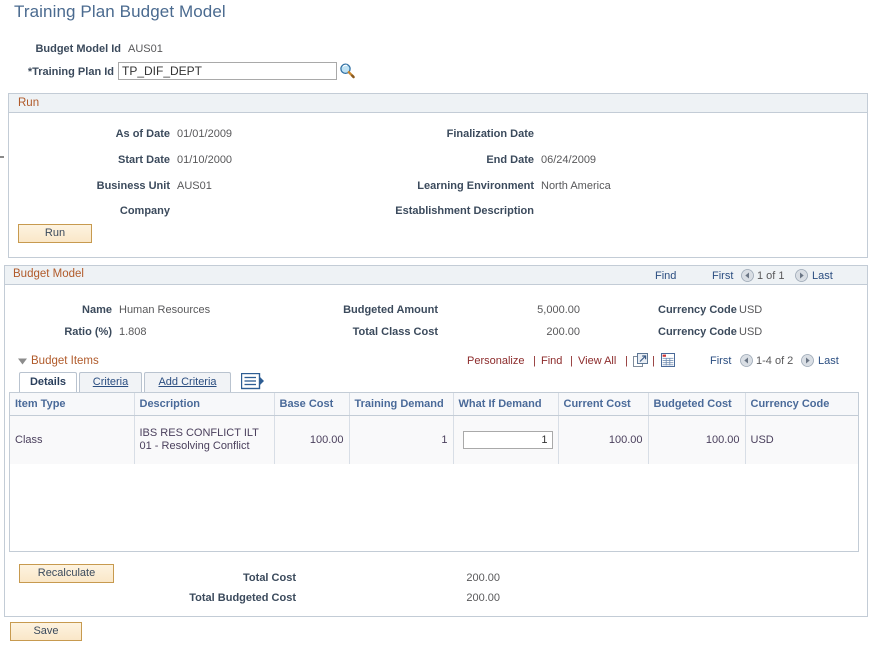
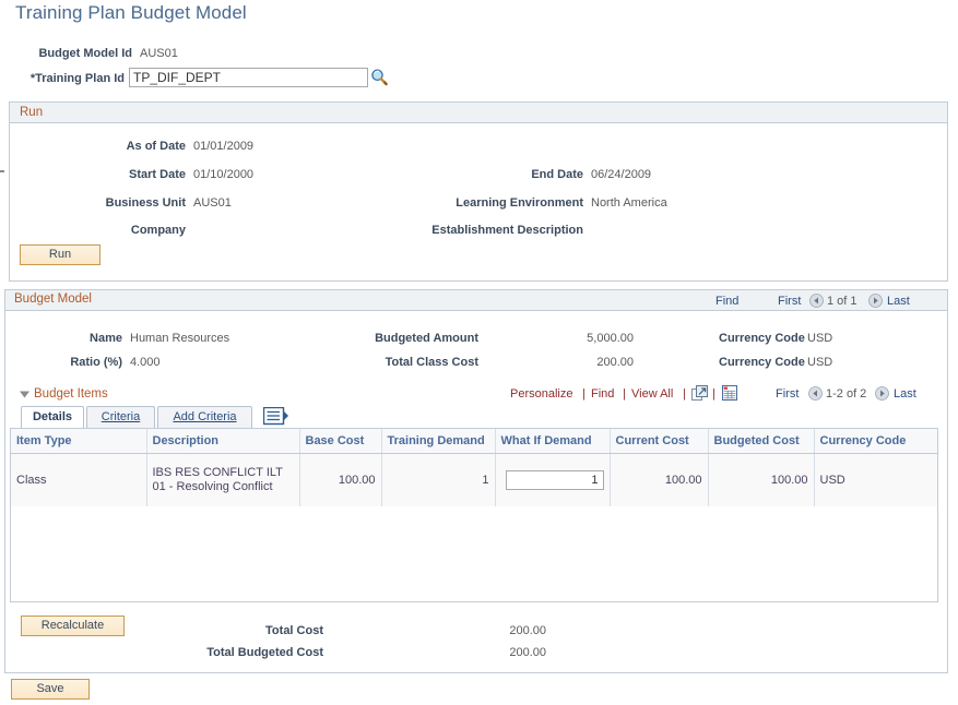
  Training Plan Budget Model
  Budget Model Id
  AUS01
  *Training Plan Id
  TP_DIF_DEPT
  Run
  As of Date
  01/01/2009
  Start Date
  01/10/2000
  Business Unit
  AUS01
  Company
- Finalization Date
  End Date
  06/24/2009
  Learning Environment
  North America
  Establishment Description
  Run
  Budget Model
  Find
  First
  1 of 1
  Last
  Name
  Human Resources
  Ratio (%)
- 1.808
+ 4.000
  Budgeted Amount
  5,000.00
  Total Class Cost
  200.00
  Currency Code
  USD
  Currency Code
  USD
  Budget Items
  Personalize
  |
  Find
  |
  View All
  |
  |
  First
- 1-4 of 2
+ 1-2 of 2
  Last
  Details
  Criteria
  Add Criteria
  Item Type	Description	Base Cost	Training Demand	What If Demand	Current Cost	Budgeted Cost	Currency Code
  Class	IBS RES CONFLICT ILT 01 - Resolving Conflict	100.00	1	1	100.00	100.00	USD
  Recalculate
  Total Cost
  200.00
  Total Budgeted Cost
  200.00
  Save
